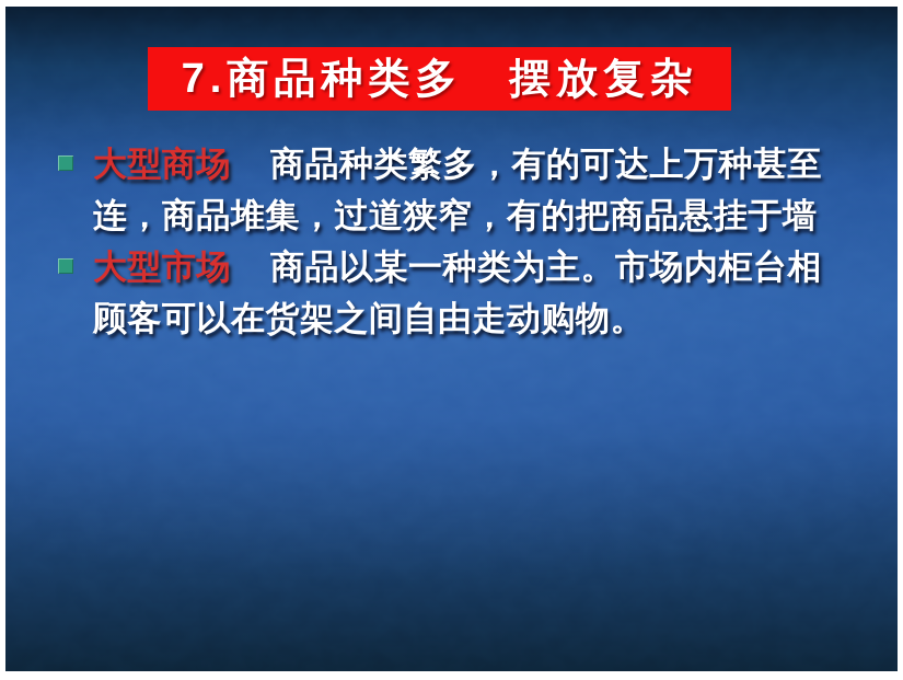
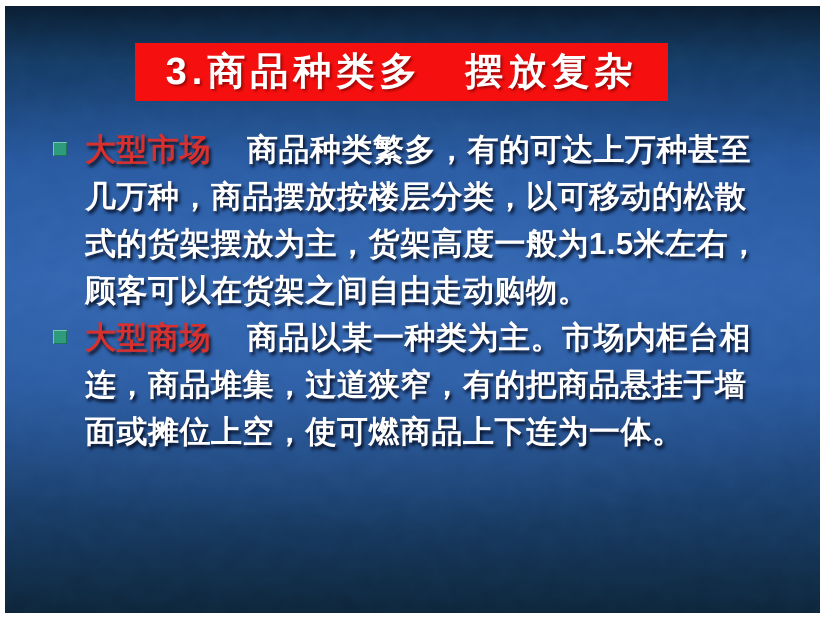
- 7.商品种类多 摆放复杂
+ 3.商品种类多 摆放复杂
- 大型商场 商品种类繁多，有的可达上万种甚至
+ 大型市场 商品种类繁多，有的可达上万种甚至
+ 几万种，商品摆放按楼层分类，以可移动的松散
+ 式的货架摆放为主，货架高度一般为1.5米左右，
- 连，商品堆集，过道狭窄，有的把商品悬挂于墙
+ 顾客可以在货架之间自由走动购物。
- 大型市场 商品以某一种类为主。市场内柜台相
+ 大型商场 商品以某一种类为主。市场内柜台相
- 顾客可以在货架之间自由走动购物。
+ 连，商品堆集，过道狭窄，有的把商品悬挂于墙
+ 面或摊位上空，使可燃商品上下连为一体。
